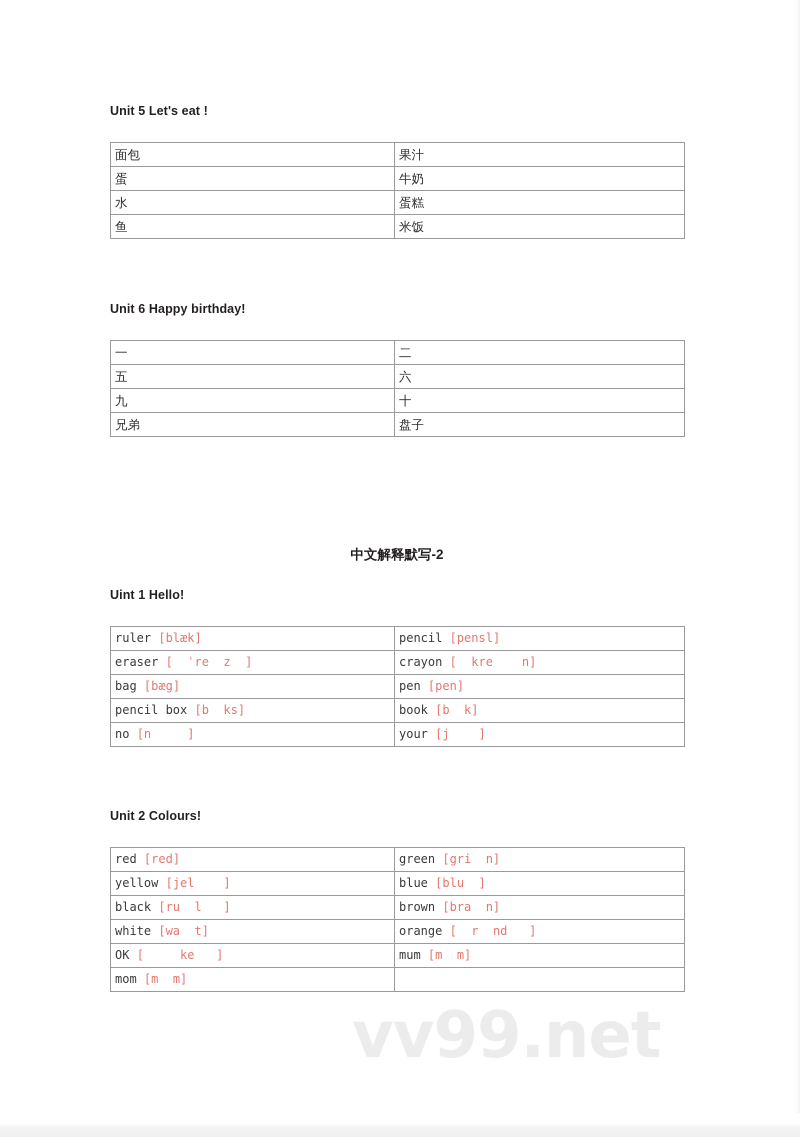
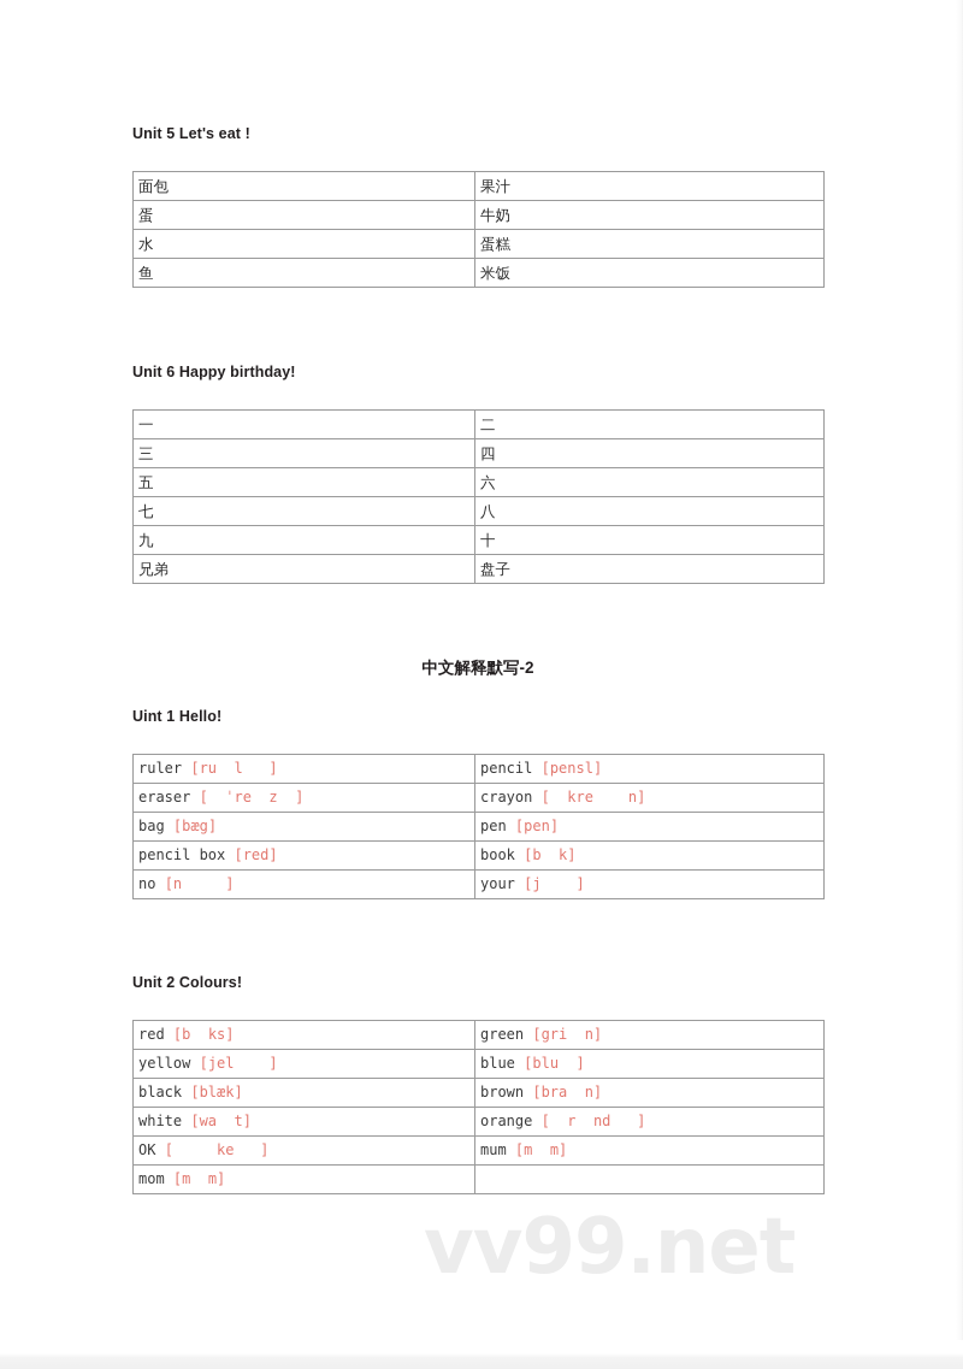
  Unit 5 Let's eat !
  面包	果汁
  蛋	牛奶
  水	蛋糕
  鱼	米饭
  Unit 6 Happy birthday!
  一	二
+ 三	四
  五	六
+ 七	八
  九	十
  兄弟	盘子
  中文解释默写-2
  Uint 1 Hello!
- ruler [blæk]	pencil [pensl]
+ ruler [ru l ]	pencil [pensl]
  eraser [ ˈre z ]	crayon [ kre n]
  bag [bæg]	pen [pen]
- pencil box [b ks]	book [b k]
+ pencil box [red]	book [b k]
  no [n ]	your [j ]
  Unit 2 Colours!
- red [red]	green [gri n]
+ red [b ks]	green [gri n]
  yellow [jel ]	blue [blu ]
- black [ru l ]	brown [bra n]
+ black [blæk]	brown [bra n]
  white [wa t]	orange [ r nd ]
  OK [ ke ]	mum [m m]
  mom [m m]
